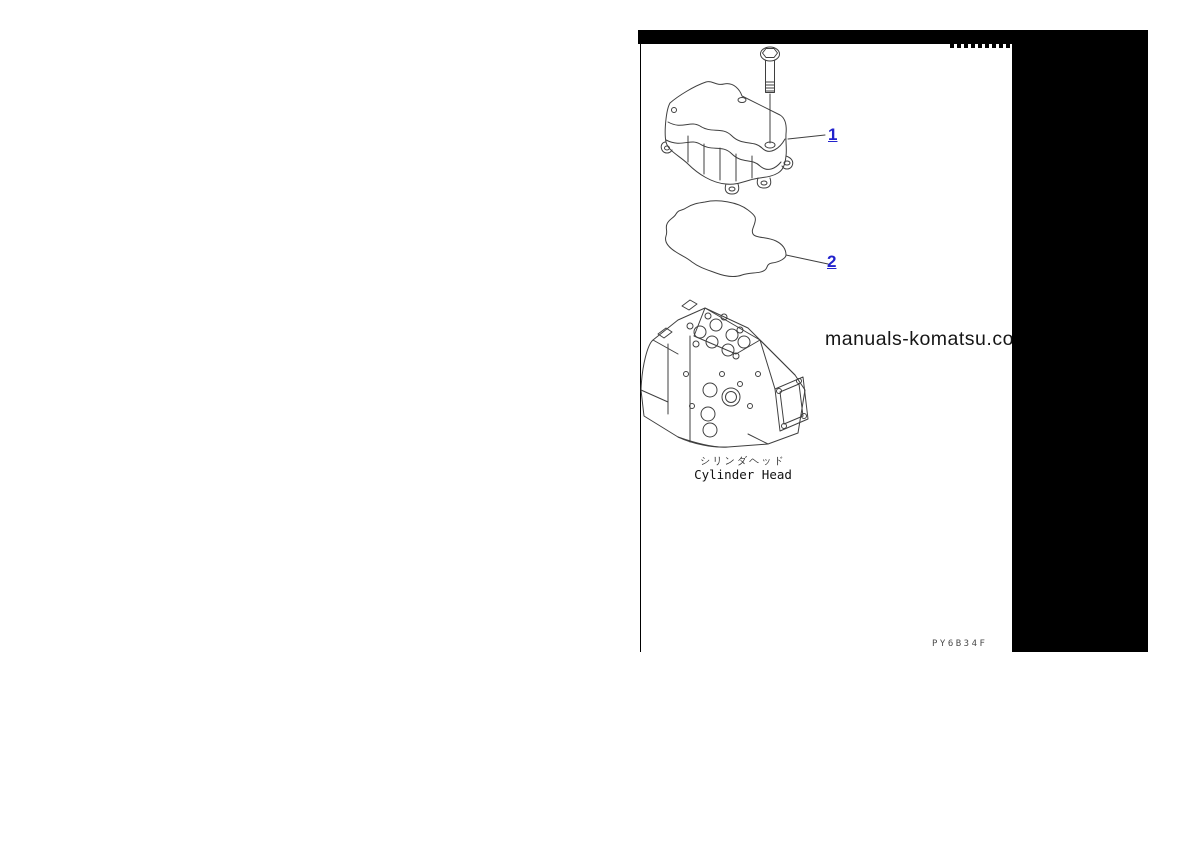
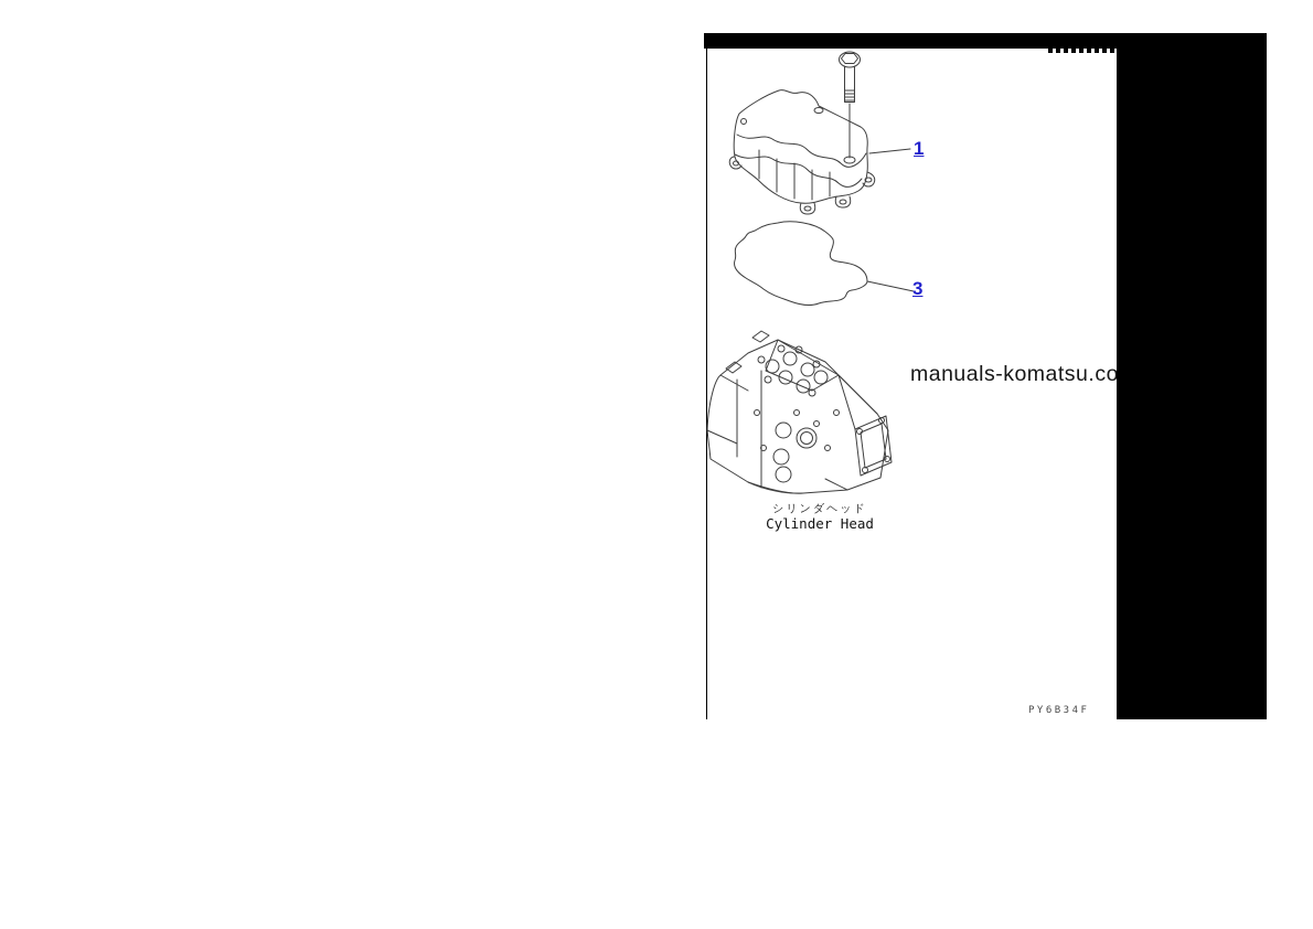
  1
- 2
+ 3
  manuals-komatsu.co
  シリンダヘッド
  Cylinder Head
  PY6B34F
